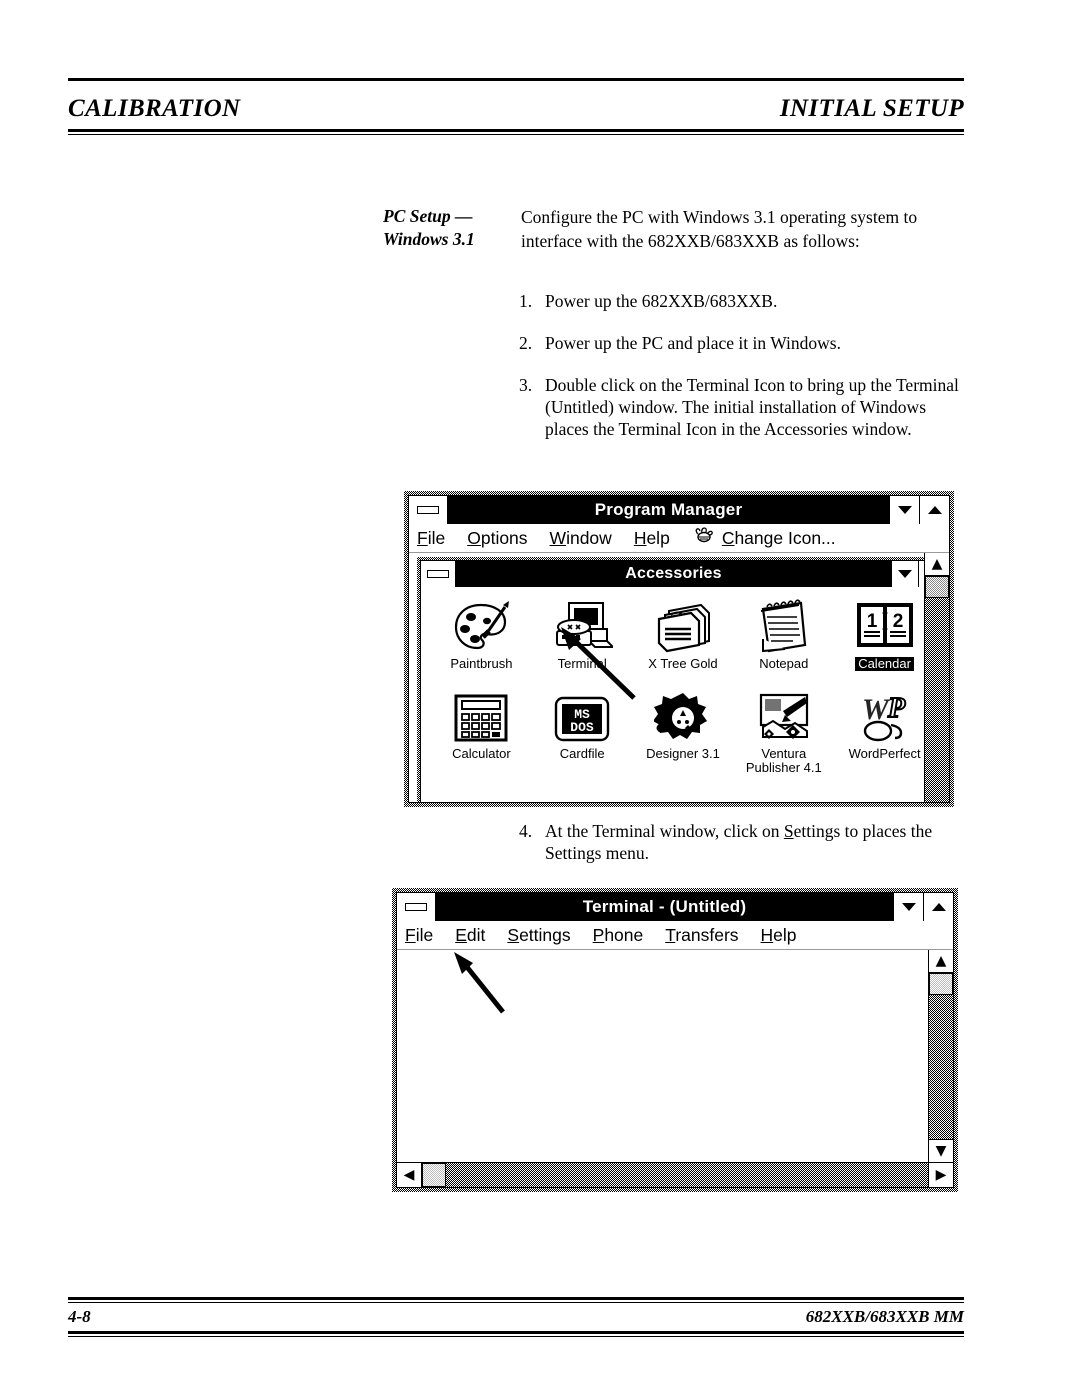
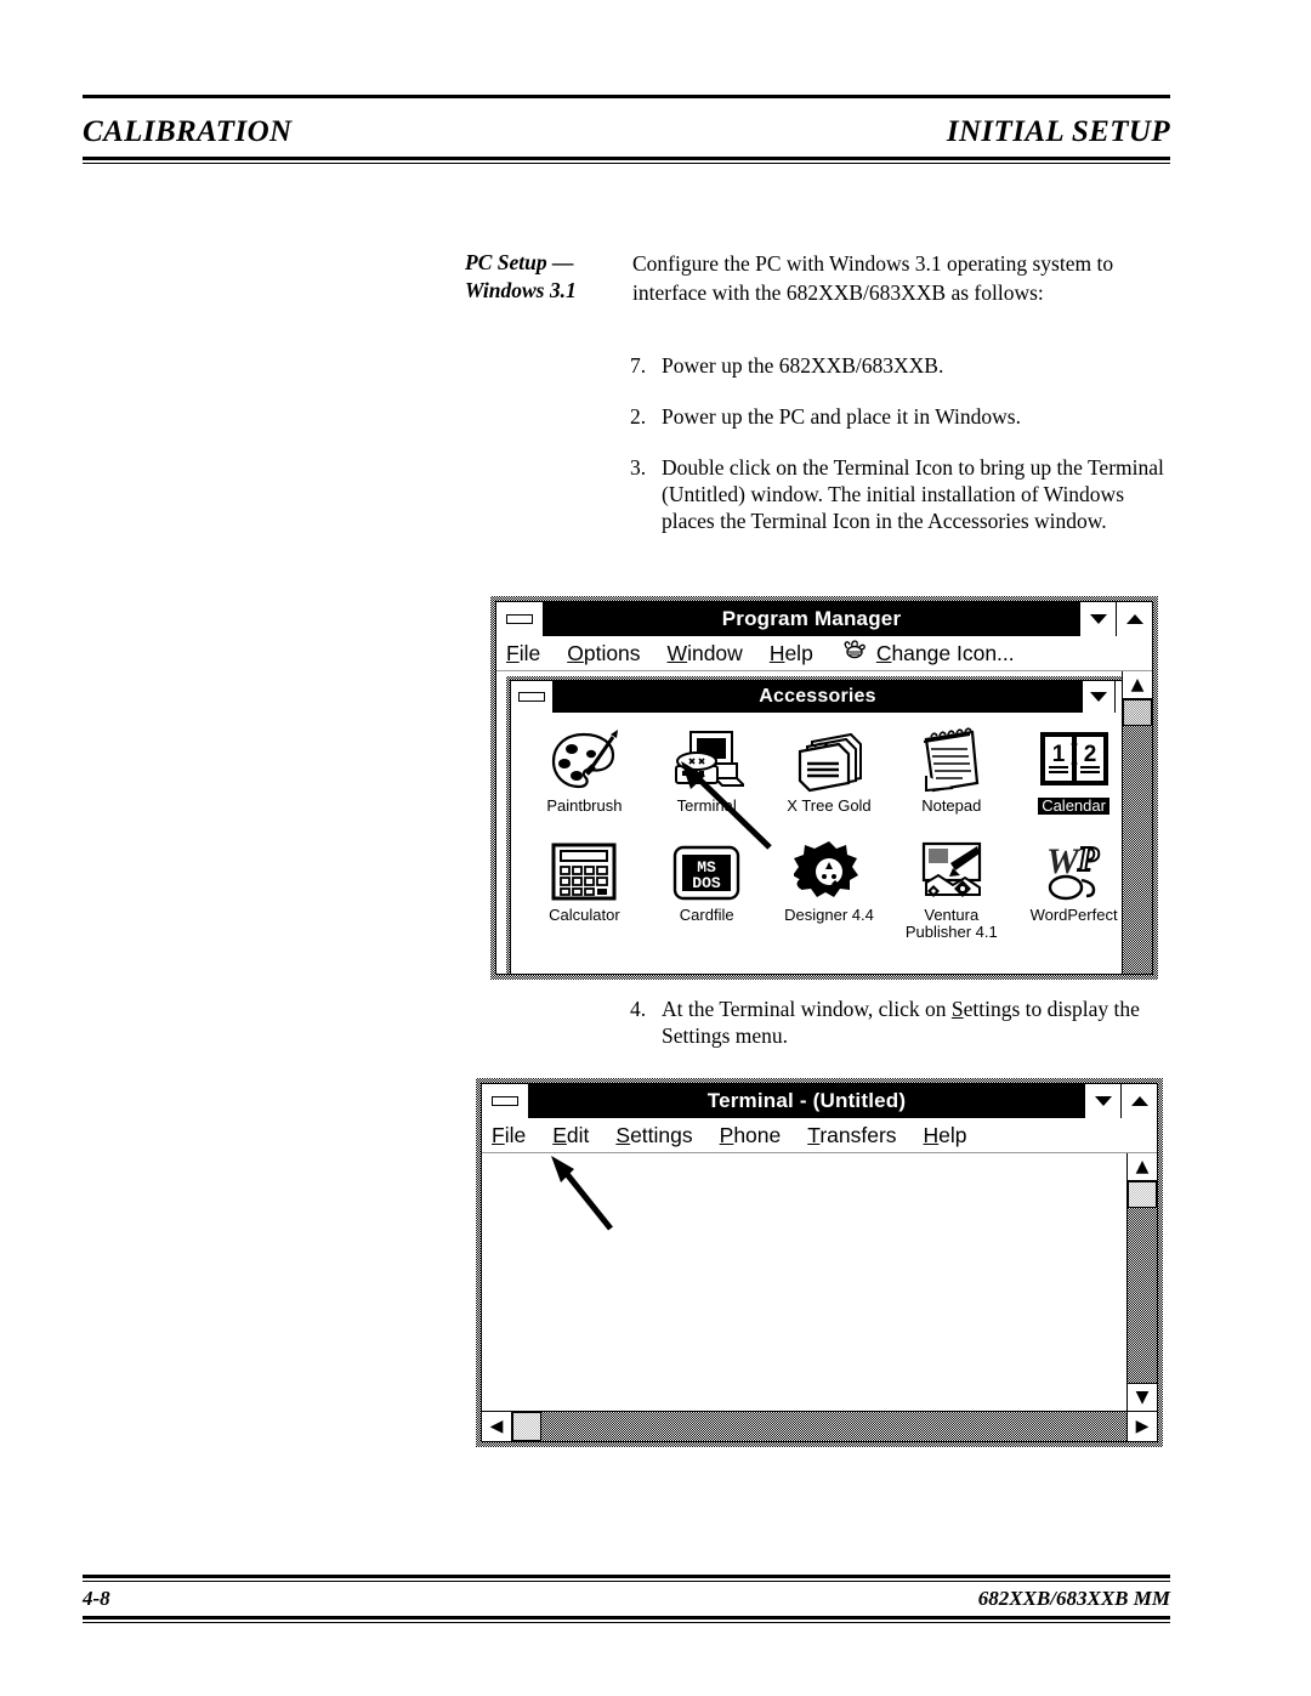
  CALIBRATION
  INITIAL SETUP
  PC Setup —
  Windows 3.1
  Configure the PC with Windows 3.1 operating system to interface with the 682XXB/683XXB as follows:
- 1.
+ 7.
  Power up the 682XXB/683XXB.
  2.
  Power up the PC and place it in Windows.
  3.
  Double click on the Terminal Icon to bring up the Terminal (Untitled) window. The initial installation of Windows places the Terminal Icon in the Accessories window.
  Program Manager
  File
  Options
  Window
  Help
  Change Icon...
  Accessories
  Paintbrush
  Terminl
  X Tree Gold
  Notepad
  1
  2
  Calendar
  Calculator
  MS
  DOS
  Cardfile
- Designer 3.1
+ Designer 4.4
  Ventura
  Publisher 4.1
  W
  P
  WordPerfect
  ▲
  4.
- At the Terminal window, click on Settings to places the Settings menu.
+ At the Terminal window, click on Settings to display the Settings menu.
  Terminal - (Untitled)
  File
  Edit
  Settings
  Phone
  Transfers
  Help
  ▲
  ▼
  ◀
  ▶
  4-8
  682XXB/683XXB MM
